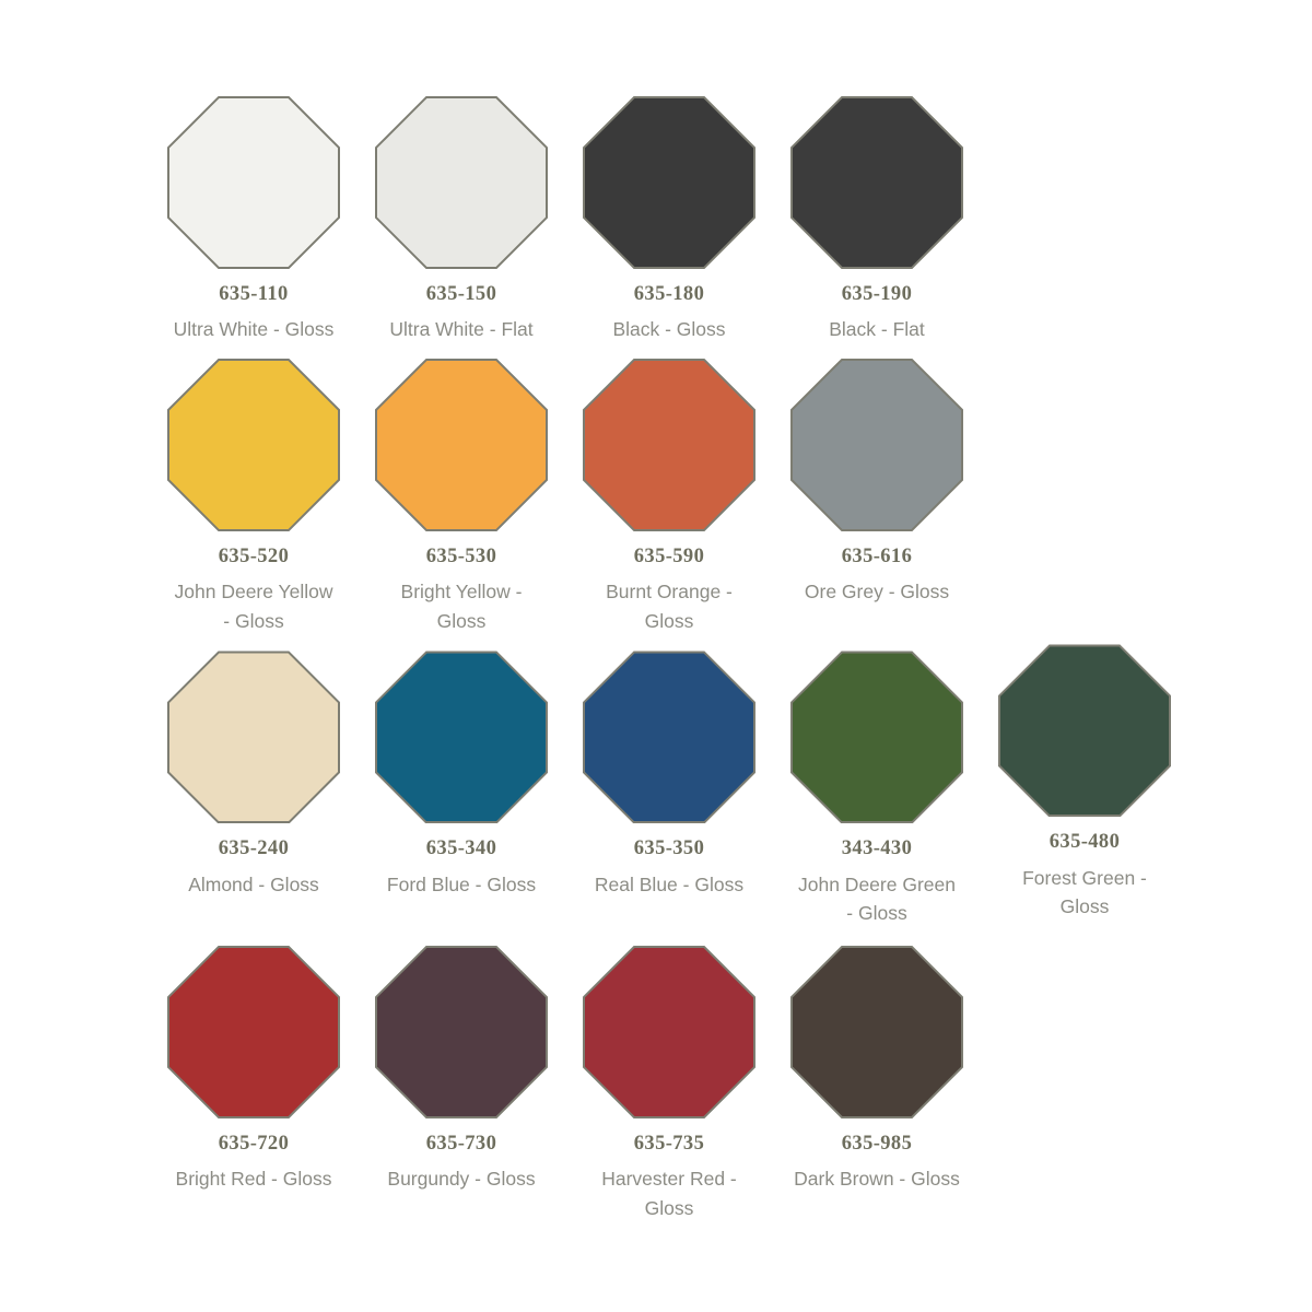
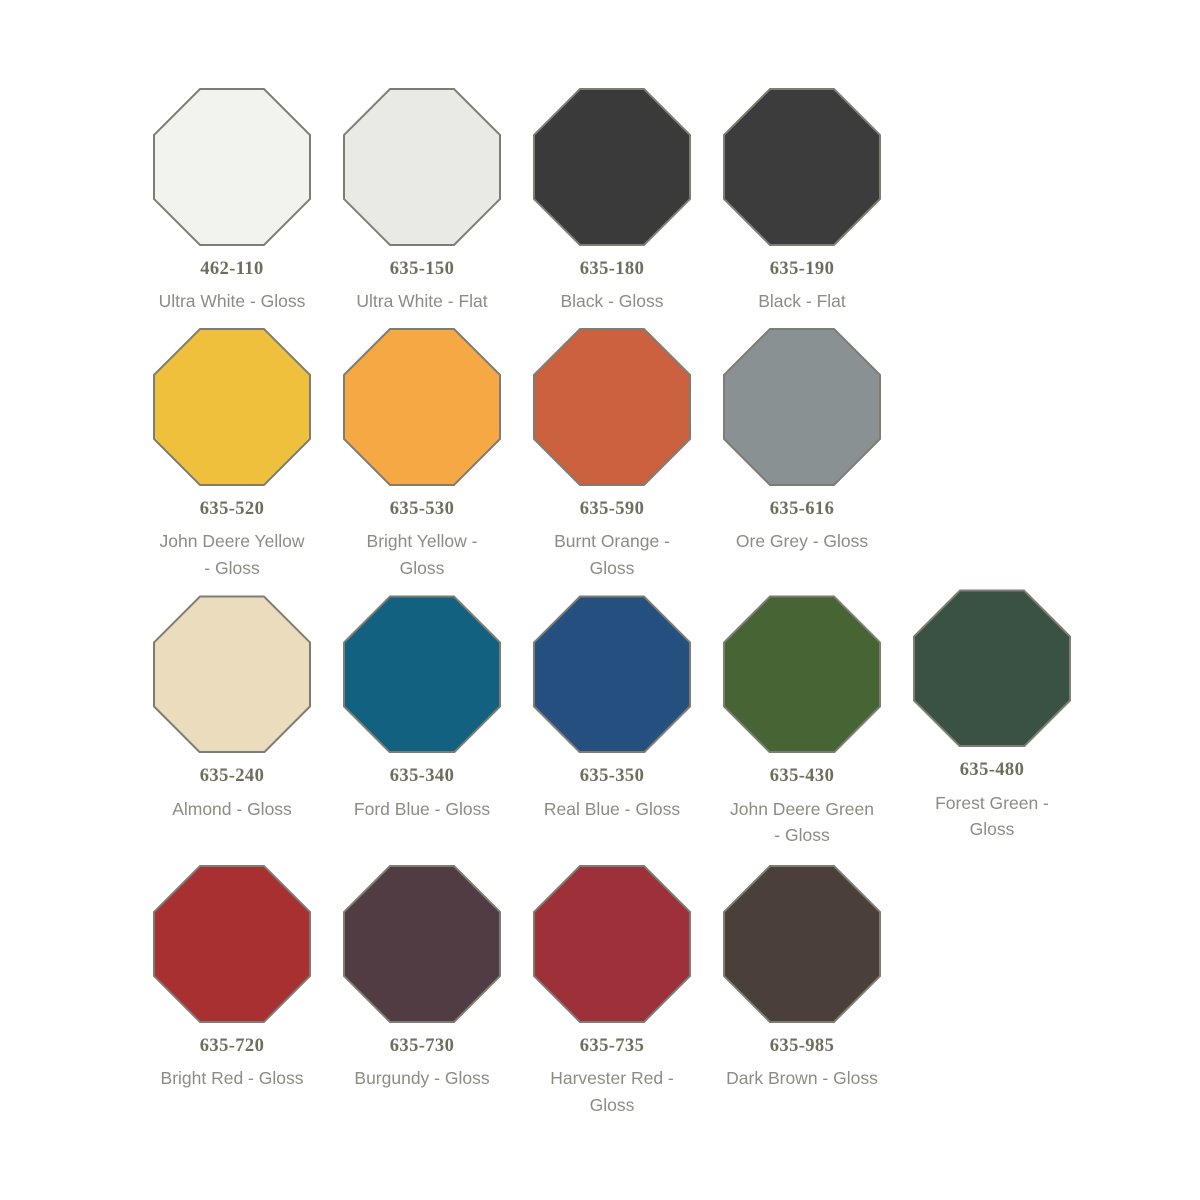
- 635-110
+ 462-110
  Ultra White - Gloss
  635-150
  Ultra White - Flat
  635-180
  Black - Gloss
  635-190
  Black - Flat
  635-520
  John Deere Yellow - Gloss
  635-530
  Bright Yellow - Gloss
  635-590
  Burnt Orange - Gloss
  635-616
  Ore Grey - Gloss
  635-240
  Almond - Gloss
  635-340
  Ford Blue - Gloss
  635-350
  Real Blue - Gloss
- 343-430
+ 635-430
  John Deere Green - Gloss
  635-480
  Forest Green - Gloss
  635-720
  Bright Red - Gloss
  635-730
  Burgundy - Gloss
  635-735
  Harvester Red - Gloss
  635-985
  Dark Brown - Gloss
